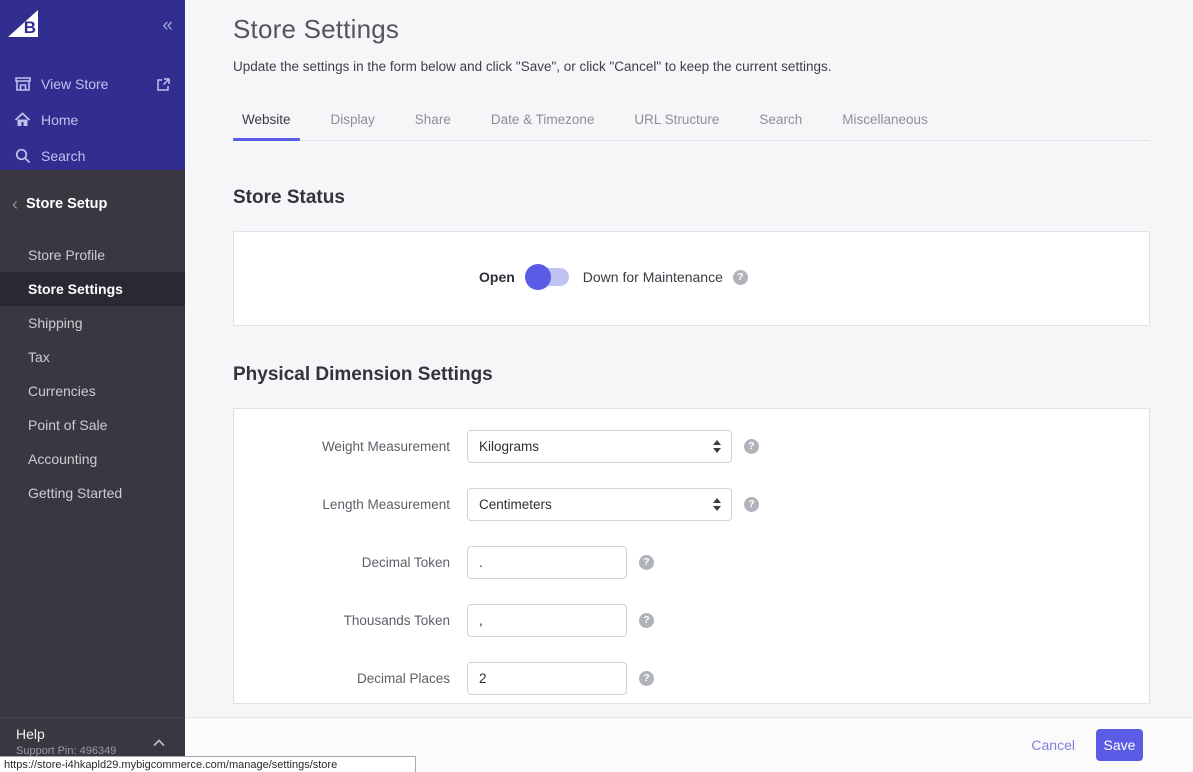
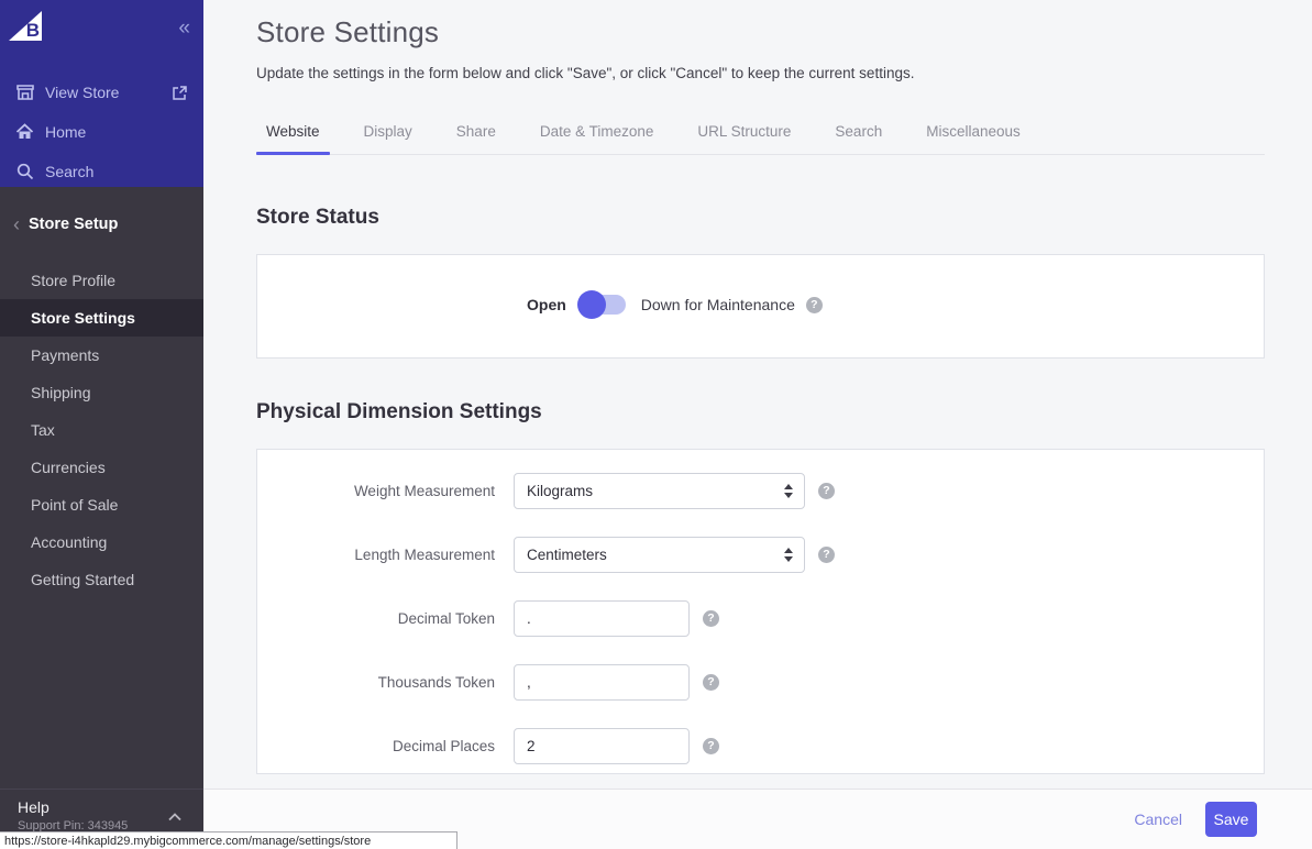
  B
  «
  View Store
  Home
  Search
  ‹
  Store Setup
  Store Profile
  Store Settings
+ Payments
  Shipping
  Tax
  Currencies
  Point of Sale
  Accounting
  Getting Started
  Help
- Support Pin: 496349
+ Support Pin: 343945
  https://store-i4hkapld29.mybigcommerce.com/manage/settings/store
  Store Settings
  Update the settings in the form below and click "Save", or click "Cancel" to keep the current settings.
  Website
  Display
  Share
  Date & Timezone
  URL Structure
  Search
  Miscellaneous
  Store Status
  Open
  Down for Maintenance
  Physical Dimension Settings
  Weight Measurement
  Kilograms
  Length Measurement
  Centimeters
  Decimal Token
  .
  Thousands Token
  ,
  Decimal Places
  2
  Cancel
  Save
